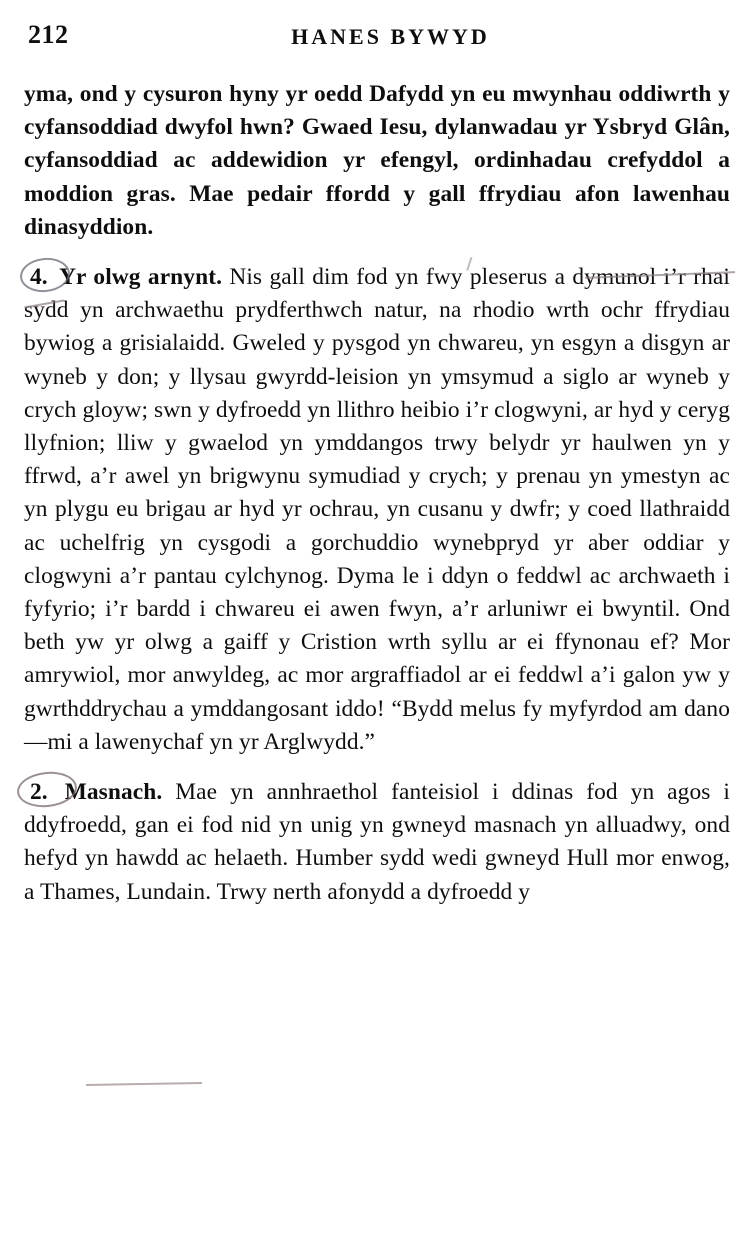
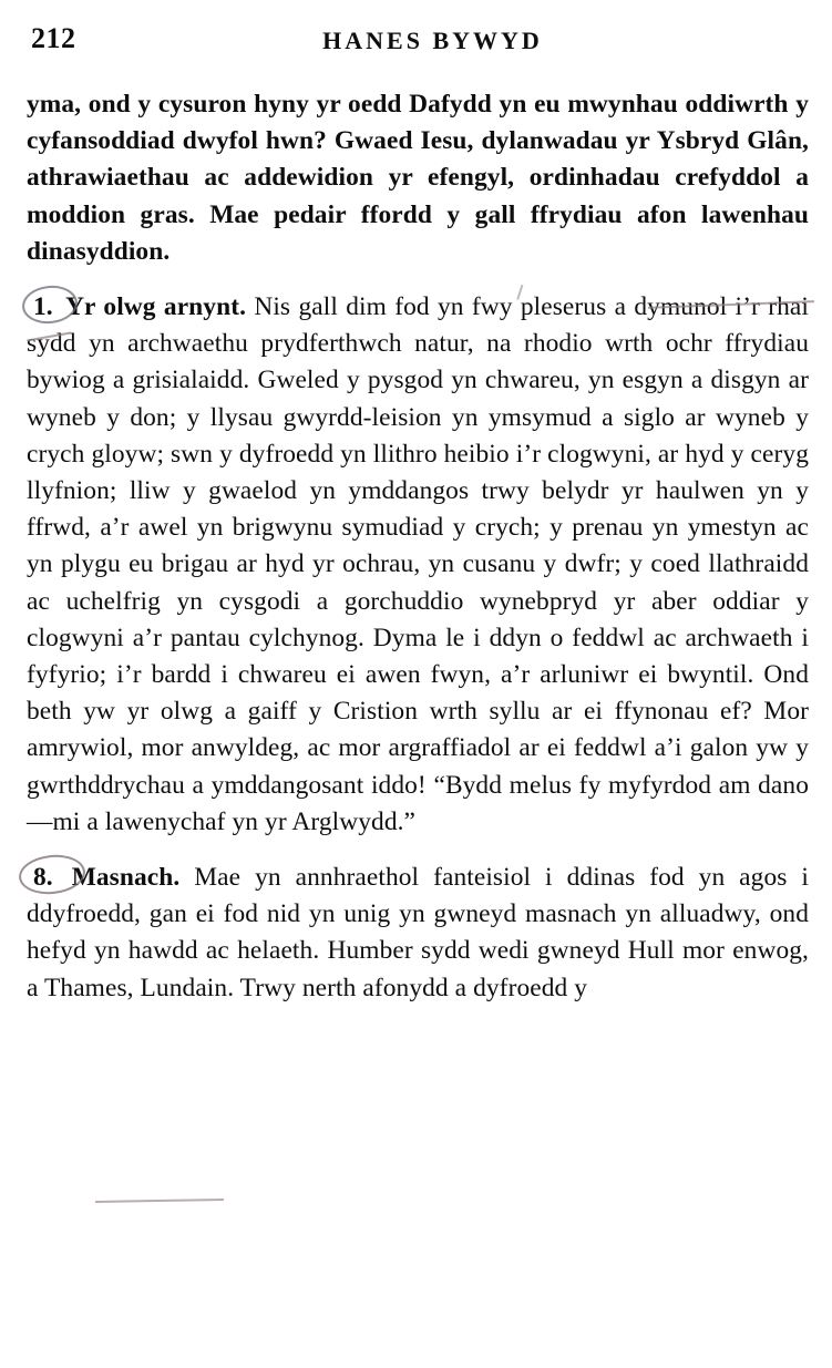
  212
  HANES BYWYD
- yma, ond y cysuron hyny yr oedd Dafydd yn eu mwynhau oddiwrth y cyfansoddiad dwyfol hwn? Gwaed Iesu, dylanwadau yr Ysbryd Glân, cyfansoddiad ac addewidion yr efengyl, ordinhadau crefyddol a moddion gras. Mae pedair ffordd y gall ffrydiau afon lawenhau dinasyddion.
+ yma, ond y cysuron hyny yr oedd Dafydd yn eu mwynhau oddiwrth y cyfansoddiad dwyfol hwn? Gwaed Iesu, dylanwadau yr Ysbryd Glân, athrawiaethau ac addewidion yr efengyl, ordinhadau crefyddol a moddion gras. Mae pedair ffordd y gall ffrydiau afon lawenhau dinasyddion.
- 4. Yr olwg arnynt. Nis gall dim fod yn fwy pleserus a dymunol i’r rhai sydd yn archwaethu prydferthwch natur, na rhodio wrth ochr ffrydiau bywiog a grisialaidd. Gweled y pysgod yn chwareu, yn esgyn a disgyn ar wyneb y don; y llysau gwyrdd-leision yn ymsymud a siglo ar wyneb y crych gloyw; swn y dyfroedd yn llithro heibio i’r clogwyni, ar hyd y ceryg llyfnion; lliw y gwaelod yn ymddangos trwy belydr yr haulwen yn y ffrwd, a’r awel yn brigwynu symudiad y crych; y prenau yn ymestyn ac yn plygu eu brigau ar hyd yr ochrau, yn cusanu y dwfr; y coed llathraidd ac uchelfrig yn cysgodi a gorchuddio wynebpryd yr aber oddiar y clogwyni a’r pantau cylchynog. Dyma le i ddyn o feddwl ac archwaeth i fyfyrio; i’r bardd i chwareu ei awen fwyn, a’r arluniwr ei bwyntil. Ond beth yw yr olwg a gaiff y Cristion wrth syllu ar ei ffynonau ef? Mor amrywiol, mor anwyldeg, ac mor argraffiadol ar ei feddwl a’i galon yw y gwrthddrychau a ymddangosant iddo! “Bydd melus fy myfyrdod am dano—mi a lawenychaf yn yr Arglwydd.”
+ 1. Yr olwg arnynt. Nis gall dim fod yn fwy pleserus a dymunol i’r rhai sydd yn archwaethu prydferthwch natur, na rhodio wrth ochr ffrydiau bywiog a grisialaidd. Gweled y pysgod yn chwareu, yn esgyn a disgyn ar wyneb y don; y llysau gwyrdd-leision yn ymsymud a siglo ar wyneb y crych gloyw; swn y dyfroedd yn llithro heibio i’r clogwyni, ar hyd y ceryg llyfnion; lliw y gwaelod yn ymddangos trwy belydr yr haulwen yn y ffrwd, a’r awel yn brigwynu symudiad y crych; y prenau yn ymestyn ac yn plygu eu brigau ar hyd yr ochrau, yn cusanu y dwfr; y coed llathraidd ac uchelfrig yn cysgodi a gorchuddio wynebpryd yr aber oddiar y clogwyni a’r pantau cylchynog. Dyma le i ddyn o feddwl ac archwaeth i fyfyrio; i’r bardd i chwareu ei awen fwyn, a’r arluniwr ei bwyntil. Ond beth yw yr olwg a gaiff y Cristion wrth syllu ar ei ffynonau ef? Mor amrywiol, mor anwyldeg, ac mor argraffiadol ar ei feddwl a’i galon yw y gwrthddrychau a ymddangosant iddo! “Bydd melus fy myfyrdod am dano—mi a lawenychaf yn yr Arglwydd.”
- 2. Masnach. Mae yn annhraethol fanteisiol i ddinas fod yn agos i ddyfroedd, gan ei fod nid yn unig yn gwneyd masnach yn alluadwy, ond hefyd yn hawdd ac helaeth. Humber sydd wedi gwneyd Hull mor enwog, a Thames, Lundain. Trwy nerth afonydd a dyfroedd y
+ 8. Masnach. Mae yn annhraethol fanteisiol i ddinas fod yn agos i ddyfroedd, gan ei fod nid yn unig yn gwneyd masnach yn alluadwy, ond hefyd yn hawdd ac helaeth. Humber sydd wedi gwneyd Hull mor enwog, a Thames, Lundain. Trwy nerth afonydd a dyfroedd y
